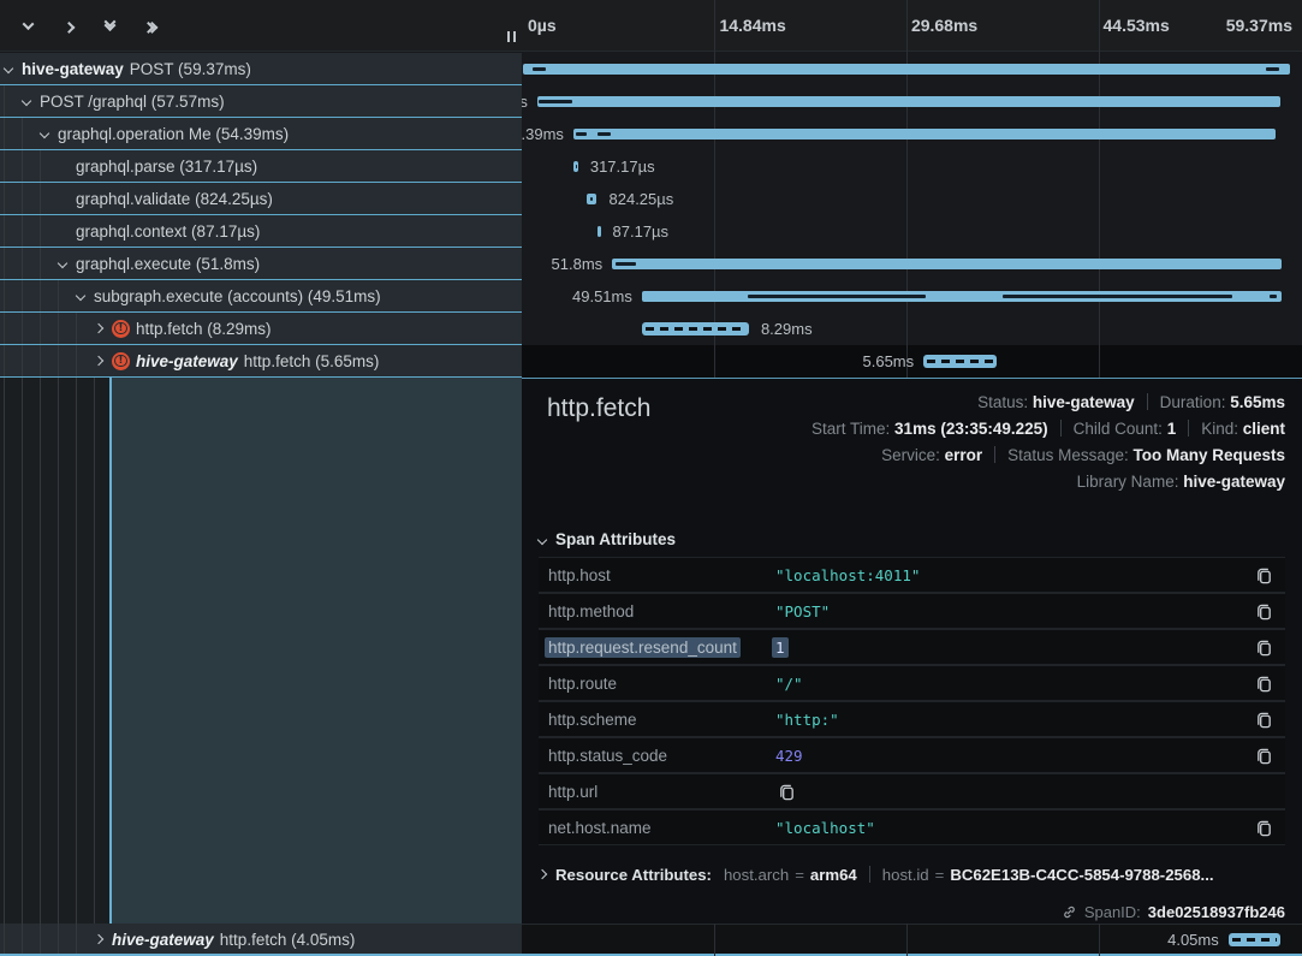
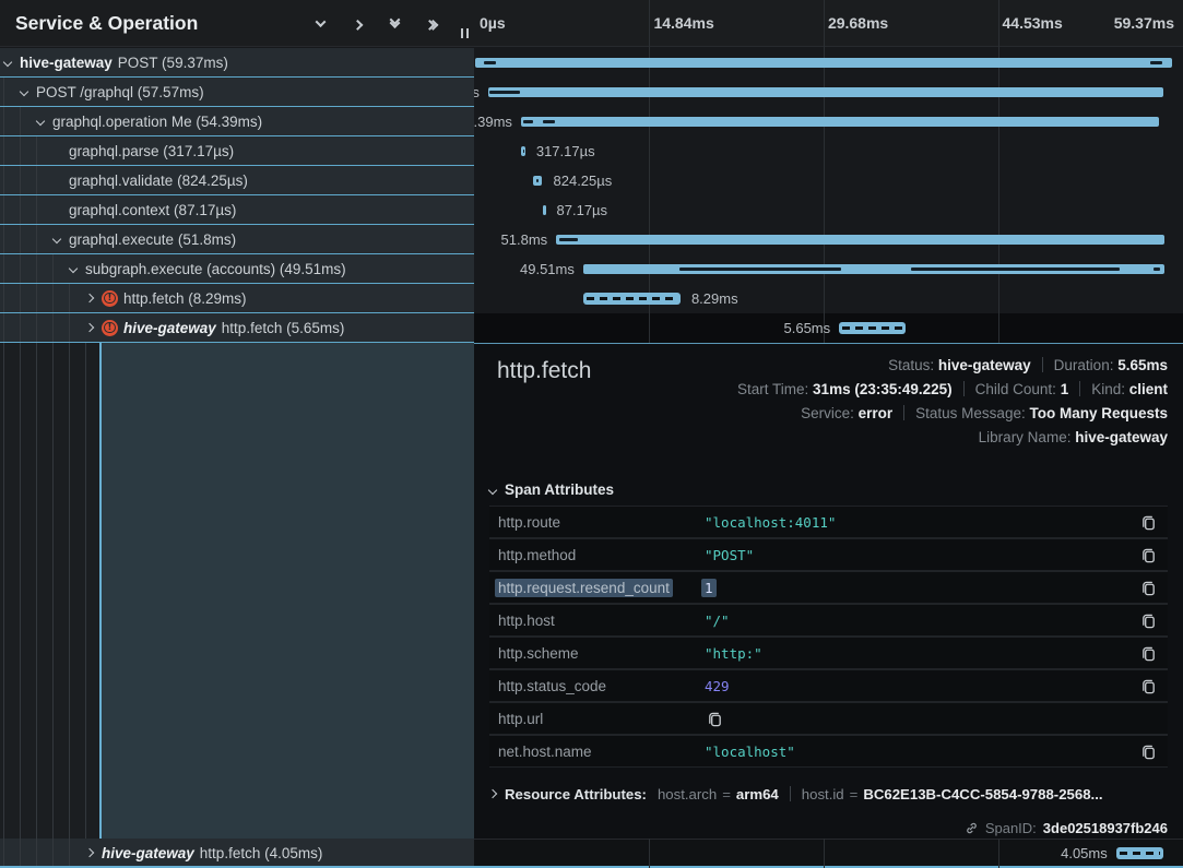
  0µs
  14.84ms
  29.68ms
  44.53ms
  59.37ms
  .39ms
  317.17µs
  824.25µs
  87.17µs
  51.8ms
  49.51ms
  8.29ms
  5.65ms
  4.05ms
  http.fetch
  Status: hive-gateway Duration: 5.65ms
  Start Time: 31ms (23:35:49.225) Child Count: 1 Kind: client
  Service: error Status Message: Too Many Requests
  Library Name: hive-gateway
  Span Attributes
- http.host
+ http.route
  "localhost:4011"
  http.method
  "POST"
  http.request.resend_count
  1
- http.route
+ http.host
  "/"
  http.scheme
  "http:"
  http.status_code
  429
  http.url
  net.host.name
  "localhost"
  Resource Attributes:
  host.arch = arm64 host.id = BC62E13B-C4CC-5854-9788-2568...
  SpanID:
  3de02518937fb246
+ Service & Operation
  hive-gateway
  POST (59.37ms)
  POST /graphql (57.57ms)
  graphql.operation Me (54.39ms)
  graphql.parse (317.17µs)
  graphql.validate (824.25µs)
  graphql.context (87.17µs)
  graphql.execute (51.8ms)
  subgraph.execute (accounts) (49.51ms)
  http.fetch (8.29ms)
  hive-gateway
  http.fetch (5.65ms)
  hive-gateway
  http.fetch (4.05ms)
